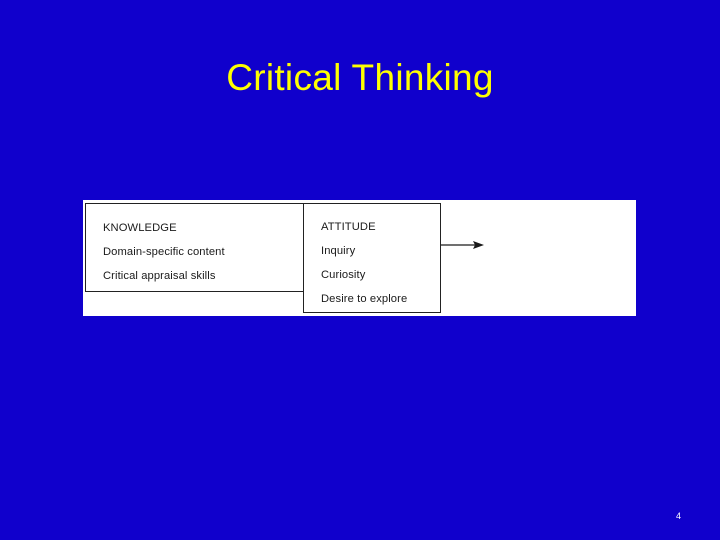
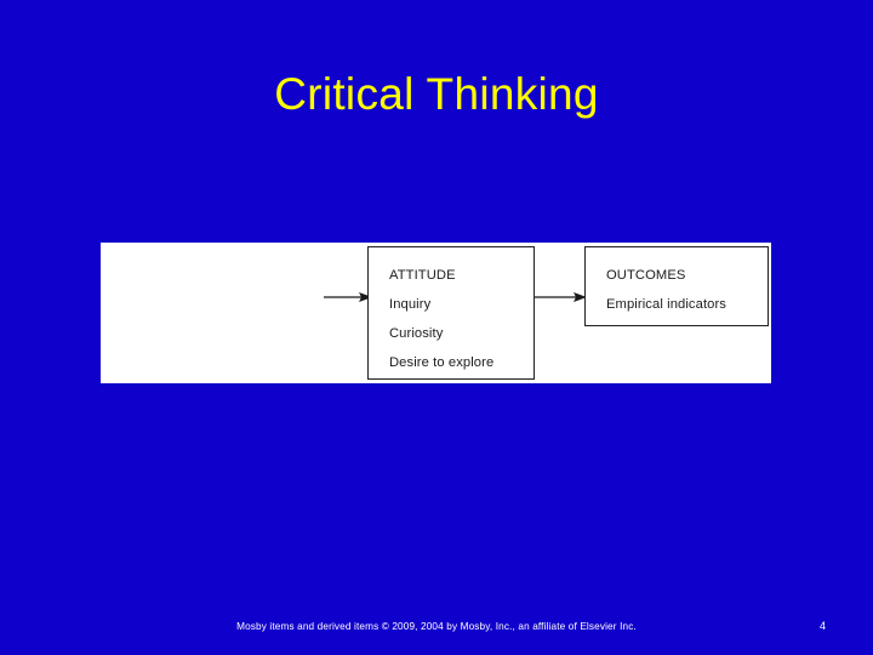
  Critical Thinking
- KNOWLEDGE
- Domain-specific content
- Critical appraisal skills
  ATTITUDE
  Inquiry
  Curiosity
  Desire to explore
+ OUTCOMES
+ Empirical indicators
+ Mosby items and derived items © 2009, 2004 by Mosby, Inc., an affiliate of Elsevier Inc.
  4
